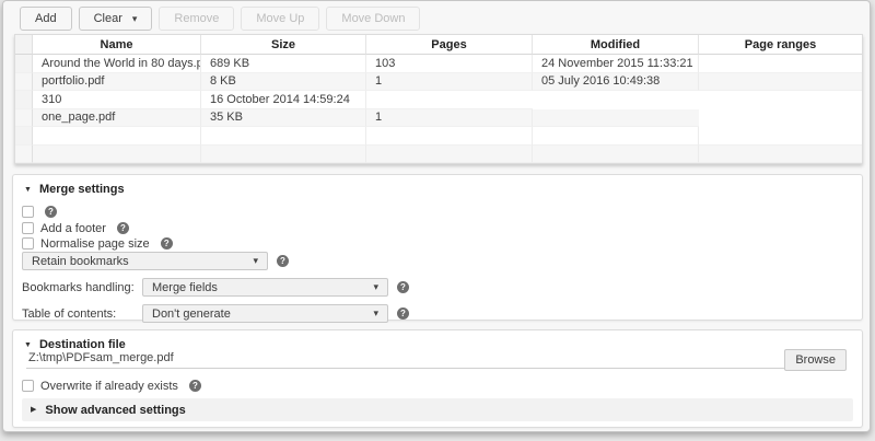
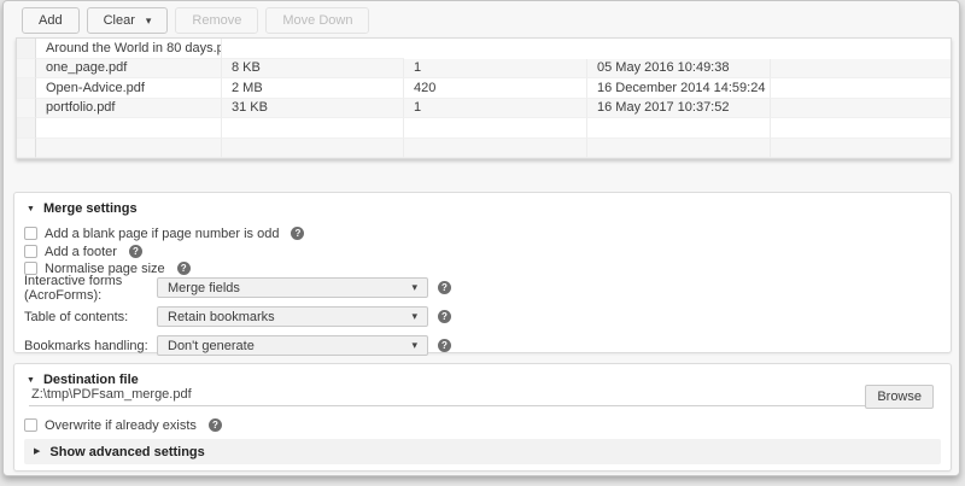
  Add
  Clear
  ▾
  Remove
- Move Up
  Move Down
- Name
- Size
- Pages
- Modified
- Page ranges
  Around the World in 80 days.p
- 689 KB
- 103
- 24 November 2015 11:33:21
- portfolio.pdf
+ one_page.pdf
  8 KB
  1
- 05 July 2016 10:49:38
+ 05 May 2016 10:49:38
+ Open-Advice.pdf
+ 2 MB
- 310
+ 420
- 16 October 2014 14:59:24
+ 16 December 2014 14:59:24
- one_page.pdf
+ portfolio.pdf
- 35 KB
+ 31 KB
  1
+ 16 May 2017 10:37:52
  Merge settings
+ Add a blank page if page number is odd
  ?
  Add a footer
  ?
  Normalise page size
  ?
+ Interactive forms (AcroForms):
- Retain bookmarks
+ Merge fields
  ▾
  ?
- Bookmarks handling:
+ Table of contents:
- Merge fields
+ Retain bookmarks
  ▾
  ?
- Table of contents:
+ Bookmarks handling:
  Don't generate
  ▾
  ?
  Destination file
  Z:\tmp\PDFsam_merge.pdf
  Browse
  Overwrite if already exists
  ?
  Show advanced settings
